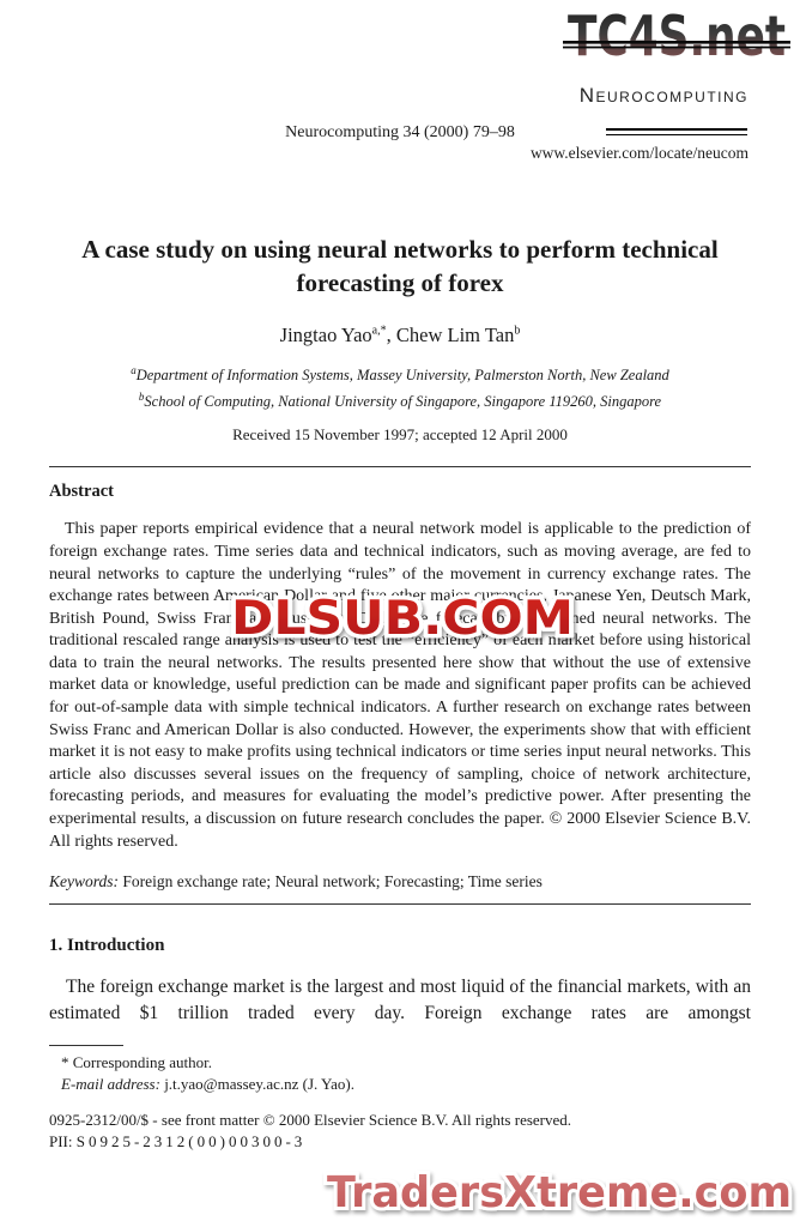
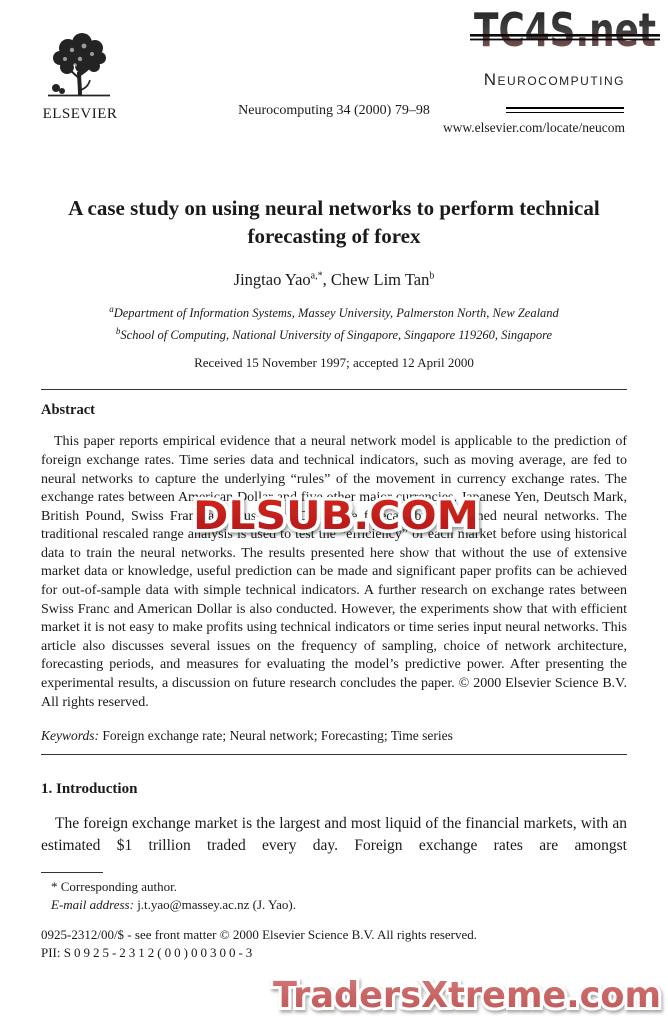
+ ELSEVIER
  Neurocomputing 34 (2000) 79–98
  Neurocomputing
  www.elsevier.com/locate/neucom
  TC4S.net
  A case study on using neural networks to perform technical forecasting of forex
  Jingtao Yaoa,*, Chew Lim Tanb
  aDepartment of Information Systems, Massey University, Palmerston North, New Zealand
  bSchool of Computing, National University of Singapore, Singapore 119260, Singapore
  Received 15 November 1997; accepted 12 April 2000
  Abstract
  This paper reports empirical evidence that a neural network model is applicable to the prediction of foreign exchange rates. Time series data and technical indicators, such as moving average, are fed to neural networks to capture the underlying “rules” of the movement in currency exchange rates. The exchange rates between American Dollar and five other major currencies, Japanese Yen, Deutsch Mark, British Pound, Swiss Franc and Australian Dollar are forecast by the trained neural networks. The traditional rescaled range analysis is used to test the “efficiency” of each market before using historical data to train the neural networks. The results presented here show that without the use of extensive market data or knowledge, useful prediction can be made and significant paper profits can be achieved for out-of-sample data with simple technical indicators. A further research on exchange rates between Swiss Franc and American Dollar is also conducted. However, the experiments show that with efficient market it is not easy to make profits using technical indicators or time series input neural networks. This article also discusses several issues on the frequency of sampling, choice of network architecture, forecasting periods, and measures for evaluating the model’s predictive power. After presenting the experimental results, a discussion on future research concludes the paper. © 2000 Elsevier Science B.V. All rights reserved.
  Keywords: Foreign exchange rate; Neural network; Forecasting; Time series
  1. Introduction
  The foreign exchange market is the largest and most liquid of the financial markets, with an estimated $1 trillion traded every day. Foreign exchange rates are amongst
  * Corresponding author.
  E-mail address: j.t.yao@massey.ac.nz (J. Yao).
  0925-2312/00/$ - see front matter © 2000 Elsevier Science B.V. All rights reserved.
  PII: S0925-2312(00)00300-3
  DLSUB.COM
  TradersXtreme.com
